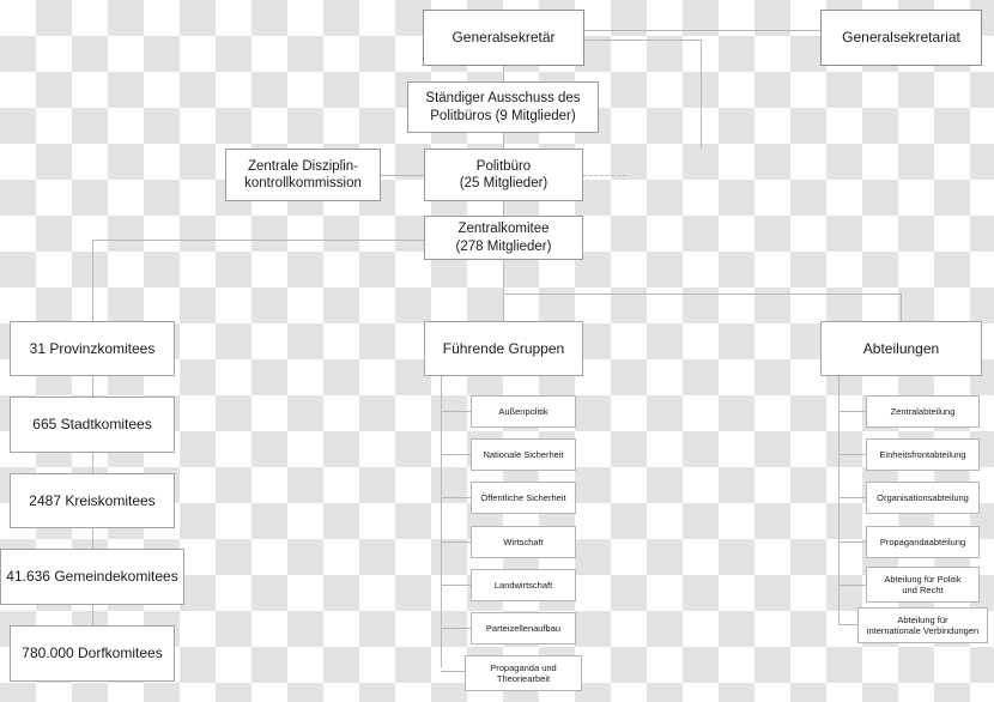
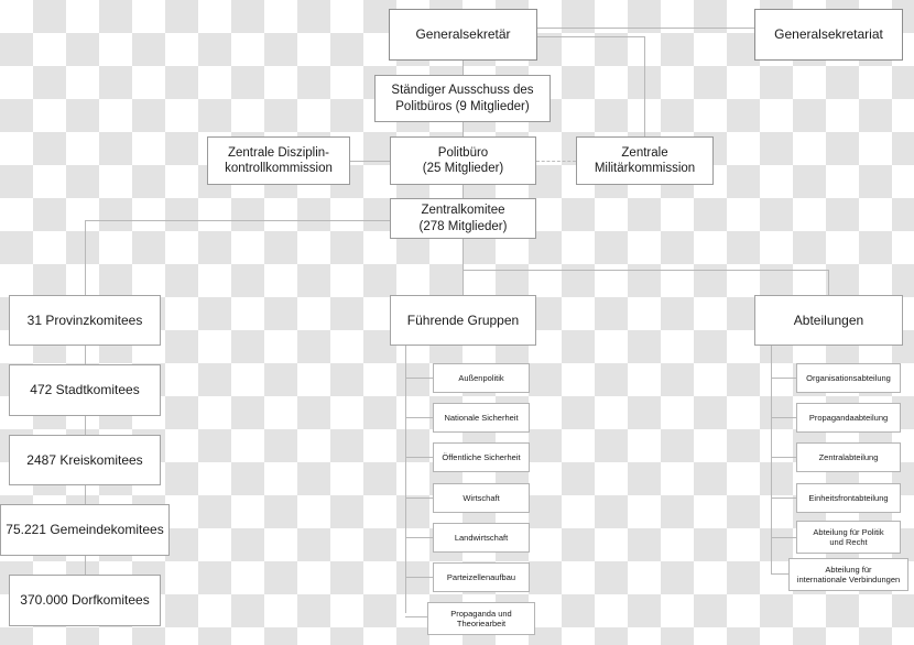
  Generalsekretär
  Generalsekretariat
  Ständiger Ausschuss des
  Politbüros (9 Mitglieder)
  Zentrale Disziplin-
  kontrollkommission
  Politbüro
  (25 Mitglieder)
+ Zentrale
+ Militärkommission
  Zentralkomitee
  (278 Mitglieder)
  31 Provinzkomitees
- 665 Stadtkomitees
+ 472 Stadtkomitees
  2487 Kreiskomitees
- 41.636 Gemeindekomitees
+ 75.221 Gemeindekomitees
- 780.000 Dorfkomitees
+ 370.000 Dorfkomitees
  Führende Gruppen
  Außenpolitik
  Nationale Sicherheit
  Öffentliche Sicherheit
  Wirtschaft
  Landwirtschaft
  Parteizellenaufbau
  Propaganda und
  Theoriearbeit
  Abteilungen
- Zentralabteilung
+ Organisationsabteilung
- Einheitsfrontabteilung
+ Propagandaabteilung
- Organisationsabteilung
+ Zentralabteilung
- Propagandaabteilung
+ Einheitsfrontabteilung
  Abteilung für Politik
  und Recht
  Abteilung für
  internationale Verbindungen
